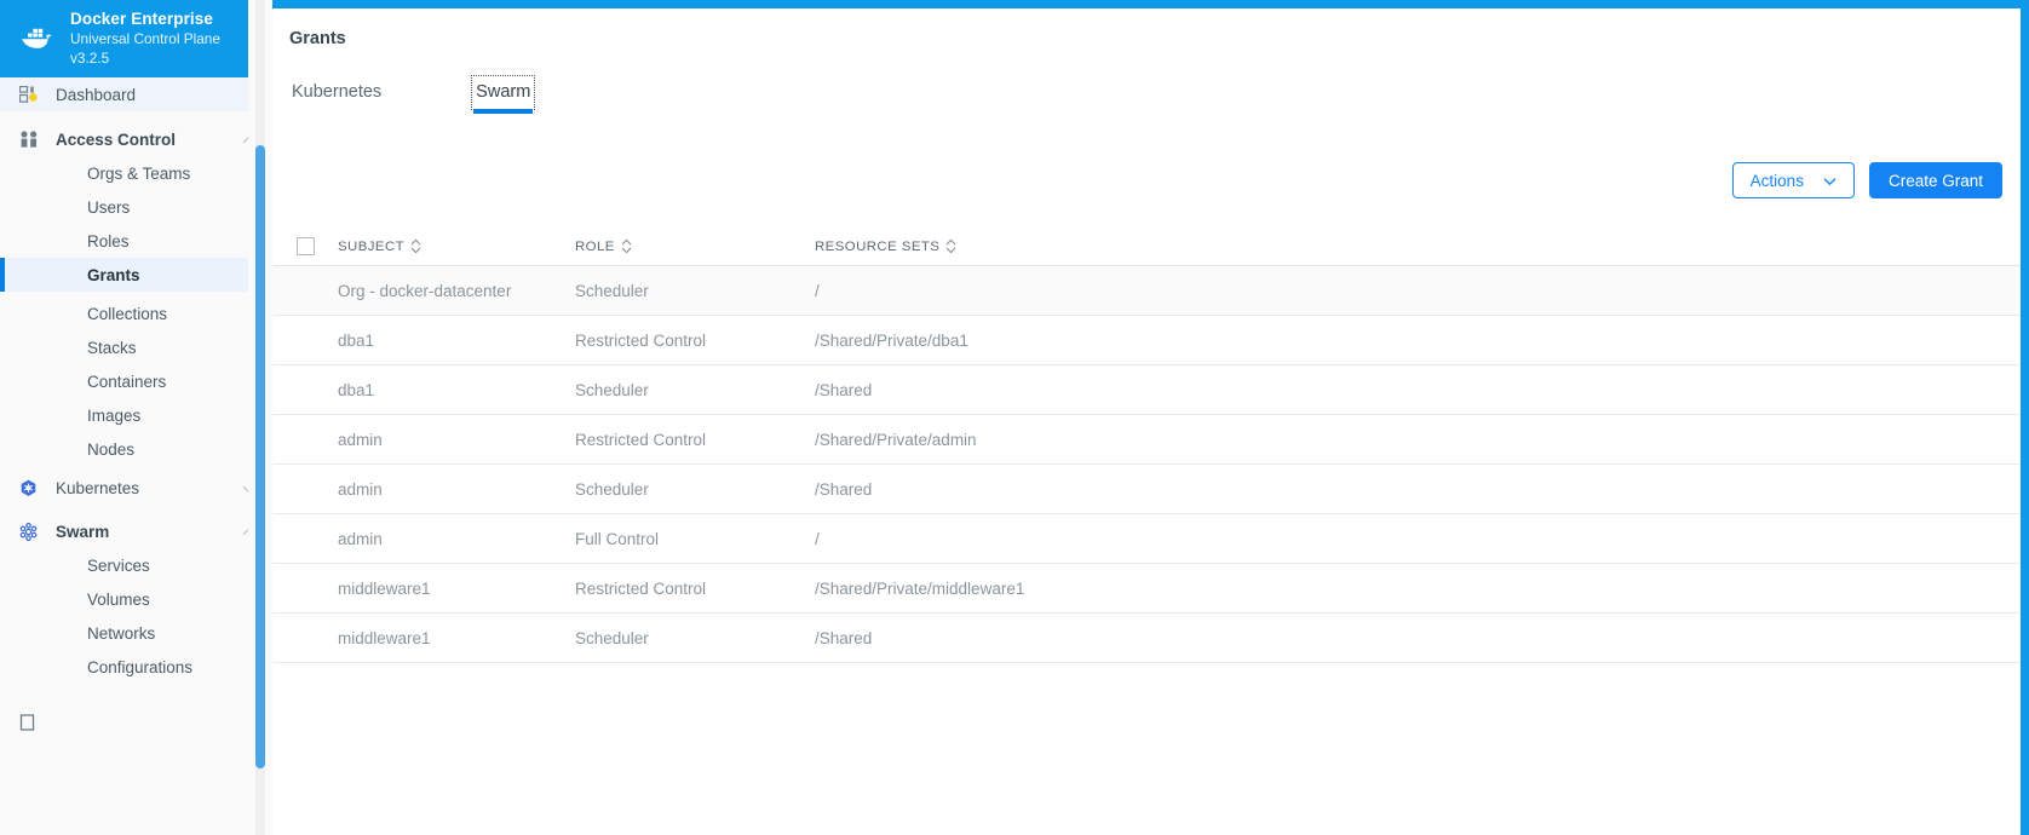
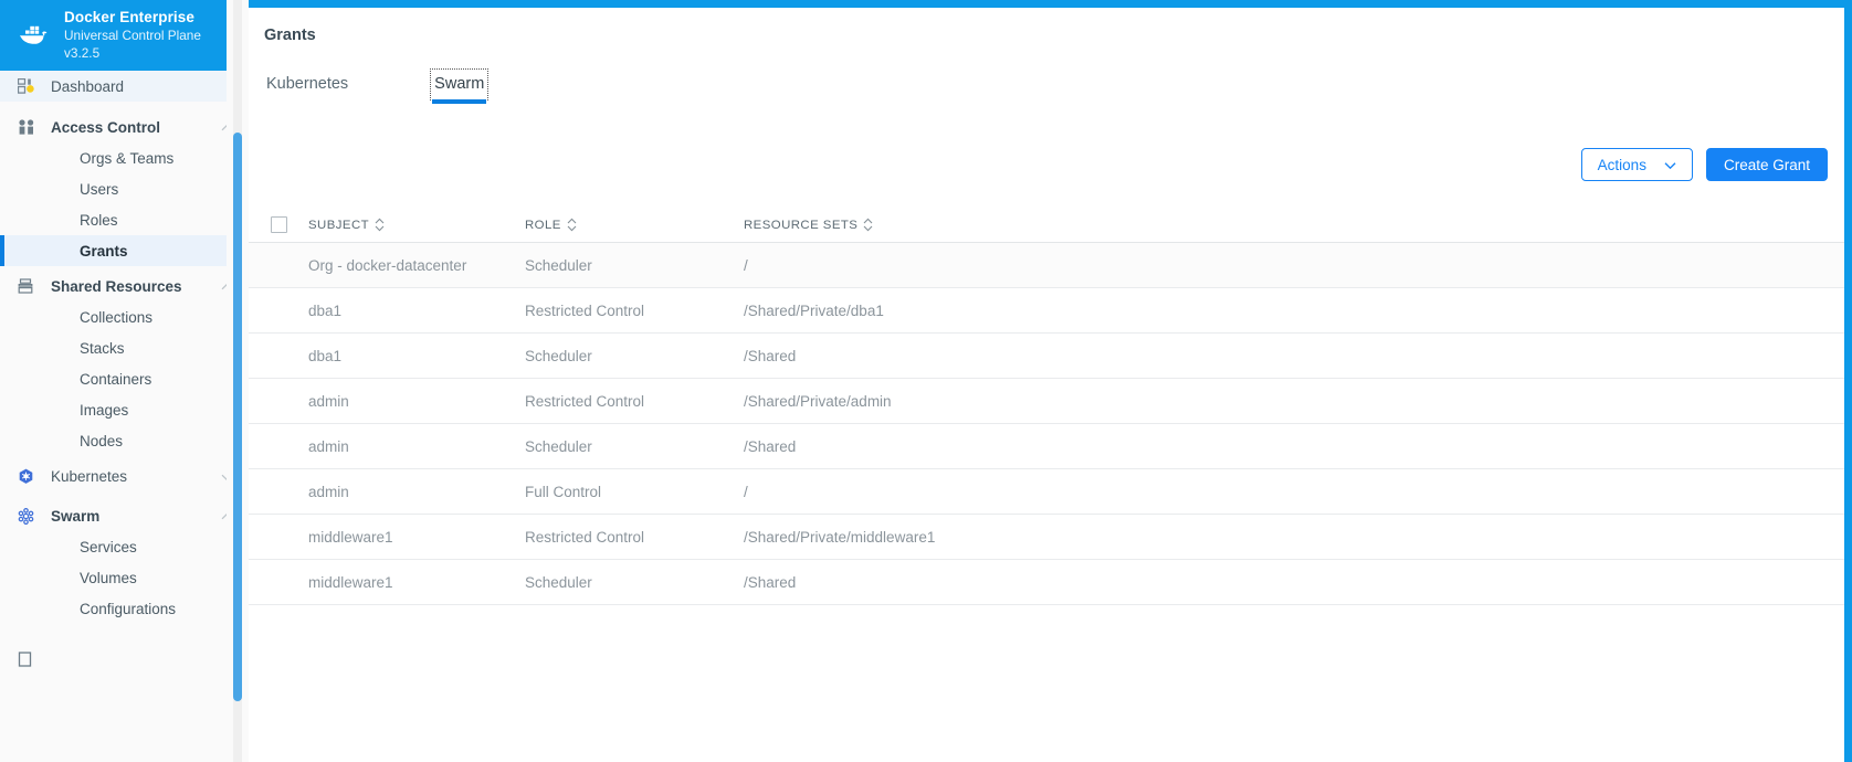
  Docker Enterprise
  Universal Control Plane v3.2.5
  Dashboard
  Access Control
  Orgs & Teams
  Users
  Roles
  Grants
+ Shared Resources
  Collections
  Stacks
  Containers
  Images
  Nodes
  Kubernetes
  Swarm
  Services
  Volumes
- Networks
  Configurations
  Grants
  Kubernetes
  Swarm
  Actions
  Create Grant
  SUBJECT
  ROLE
  RESOURCE SETS
  Org - docker-datacenter
  Scheduler
  /
  dba1
  Restricted Control
  /Shared/Private/dba1
  dba1
  Scheduler
  /Shared
  admin
  Restricted Control
  /Shared/Private/admin
  admin
  Scheduler
  /Shared
  admin
  Full Control
  /
  middleware1
  Restricted Control
  /Shared/Private/middleware1
  middleware1
  Scheduler
  /Shared
